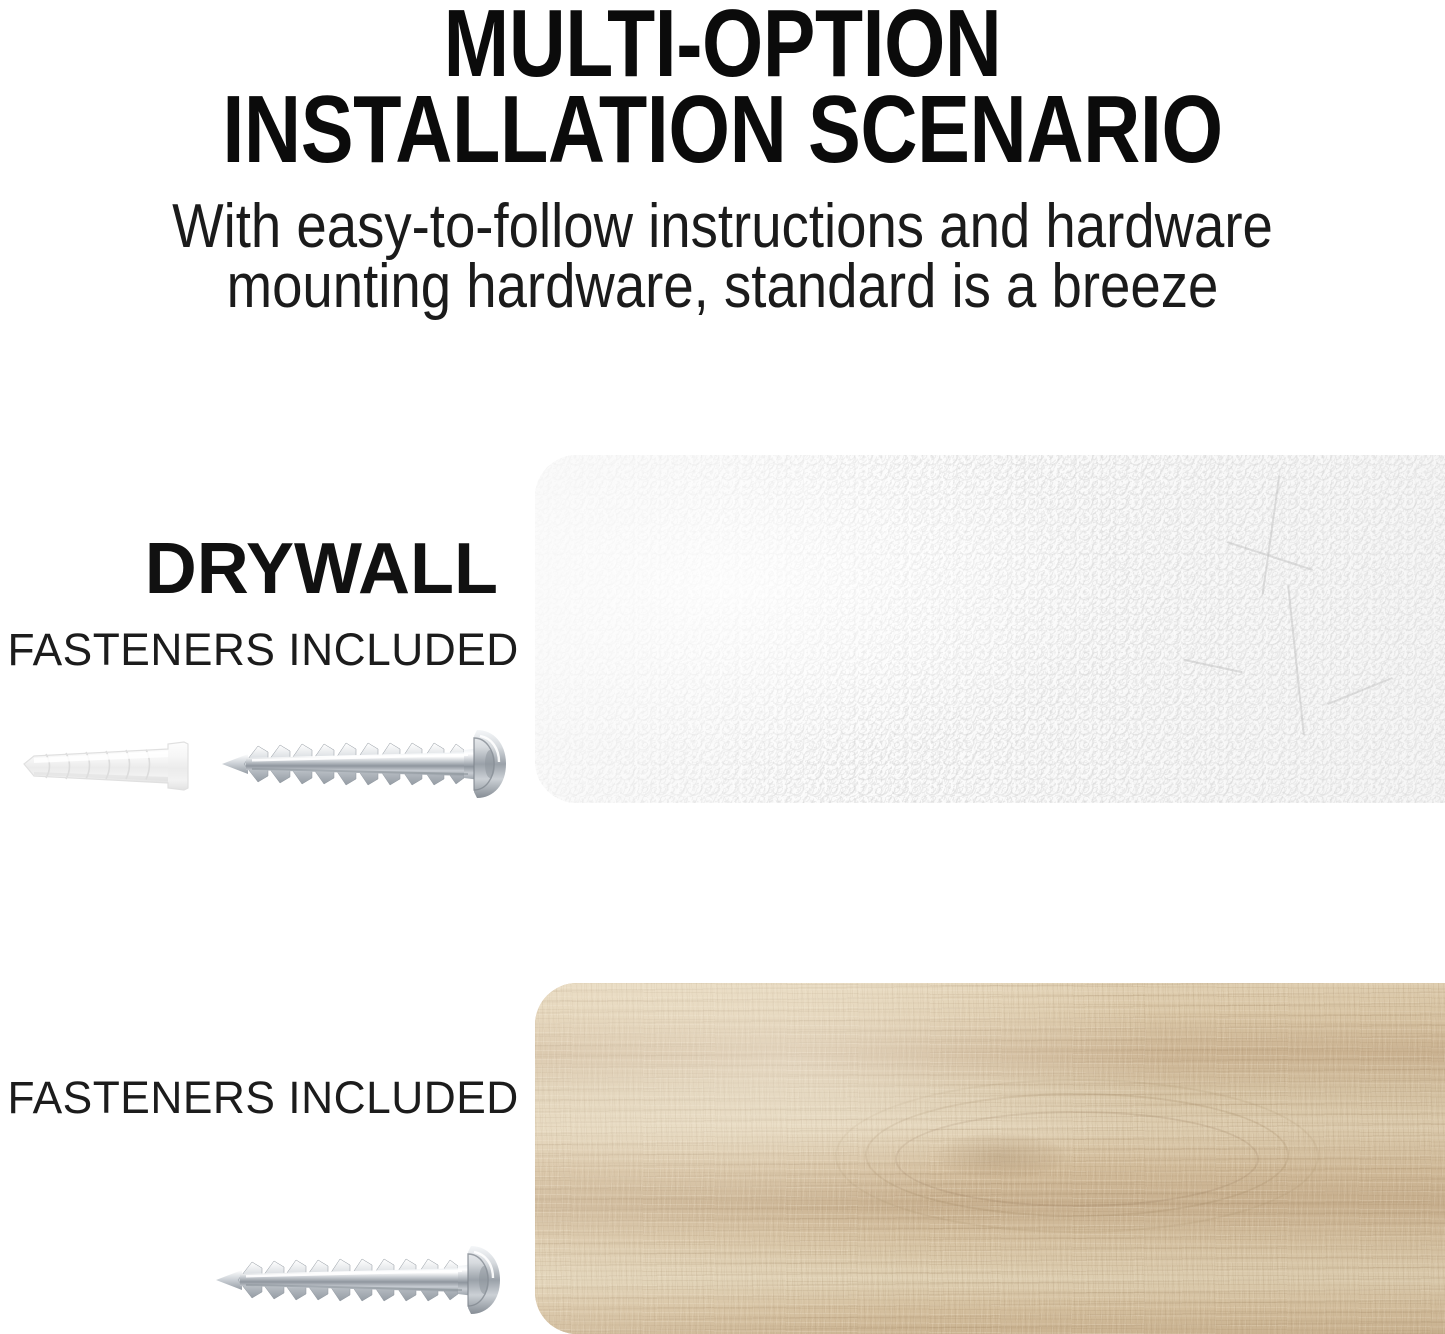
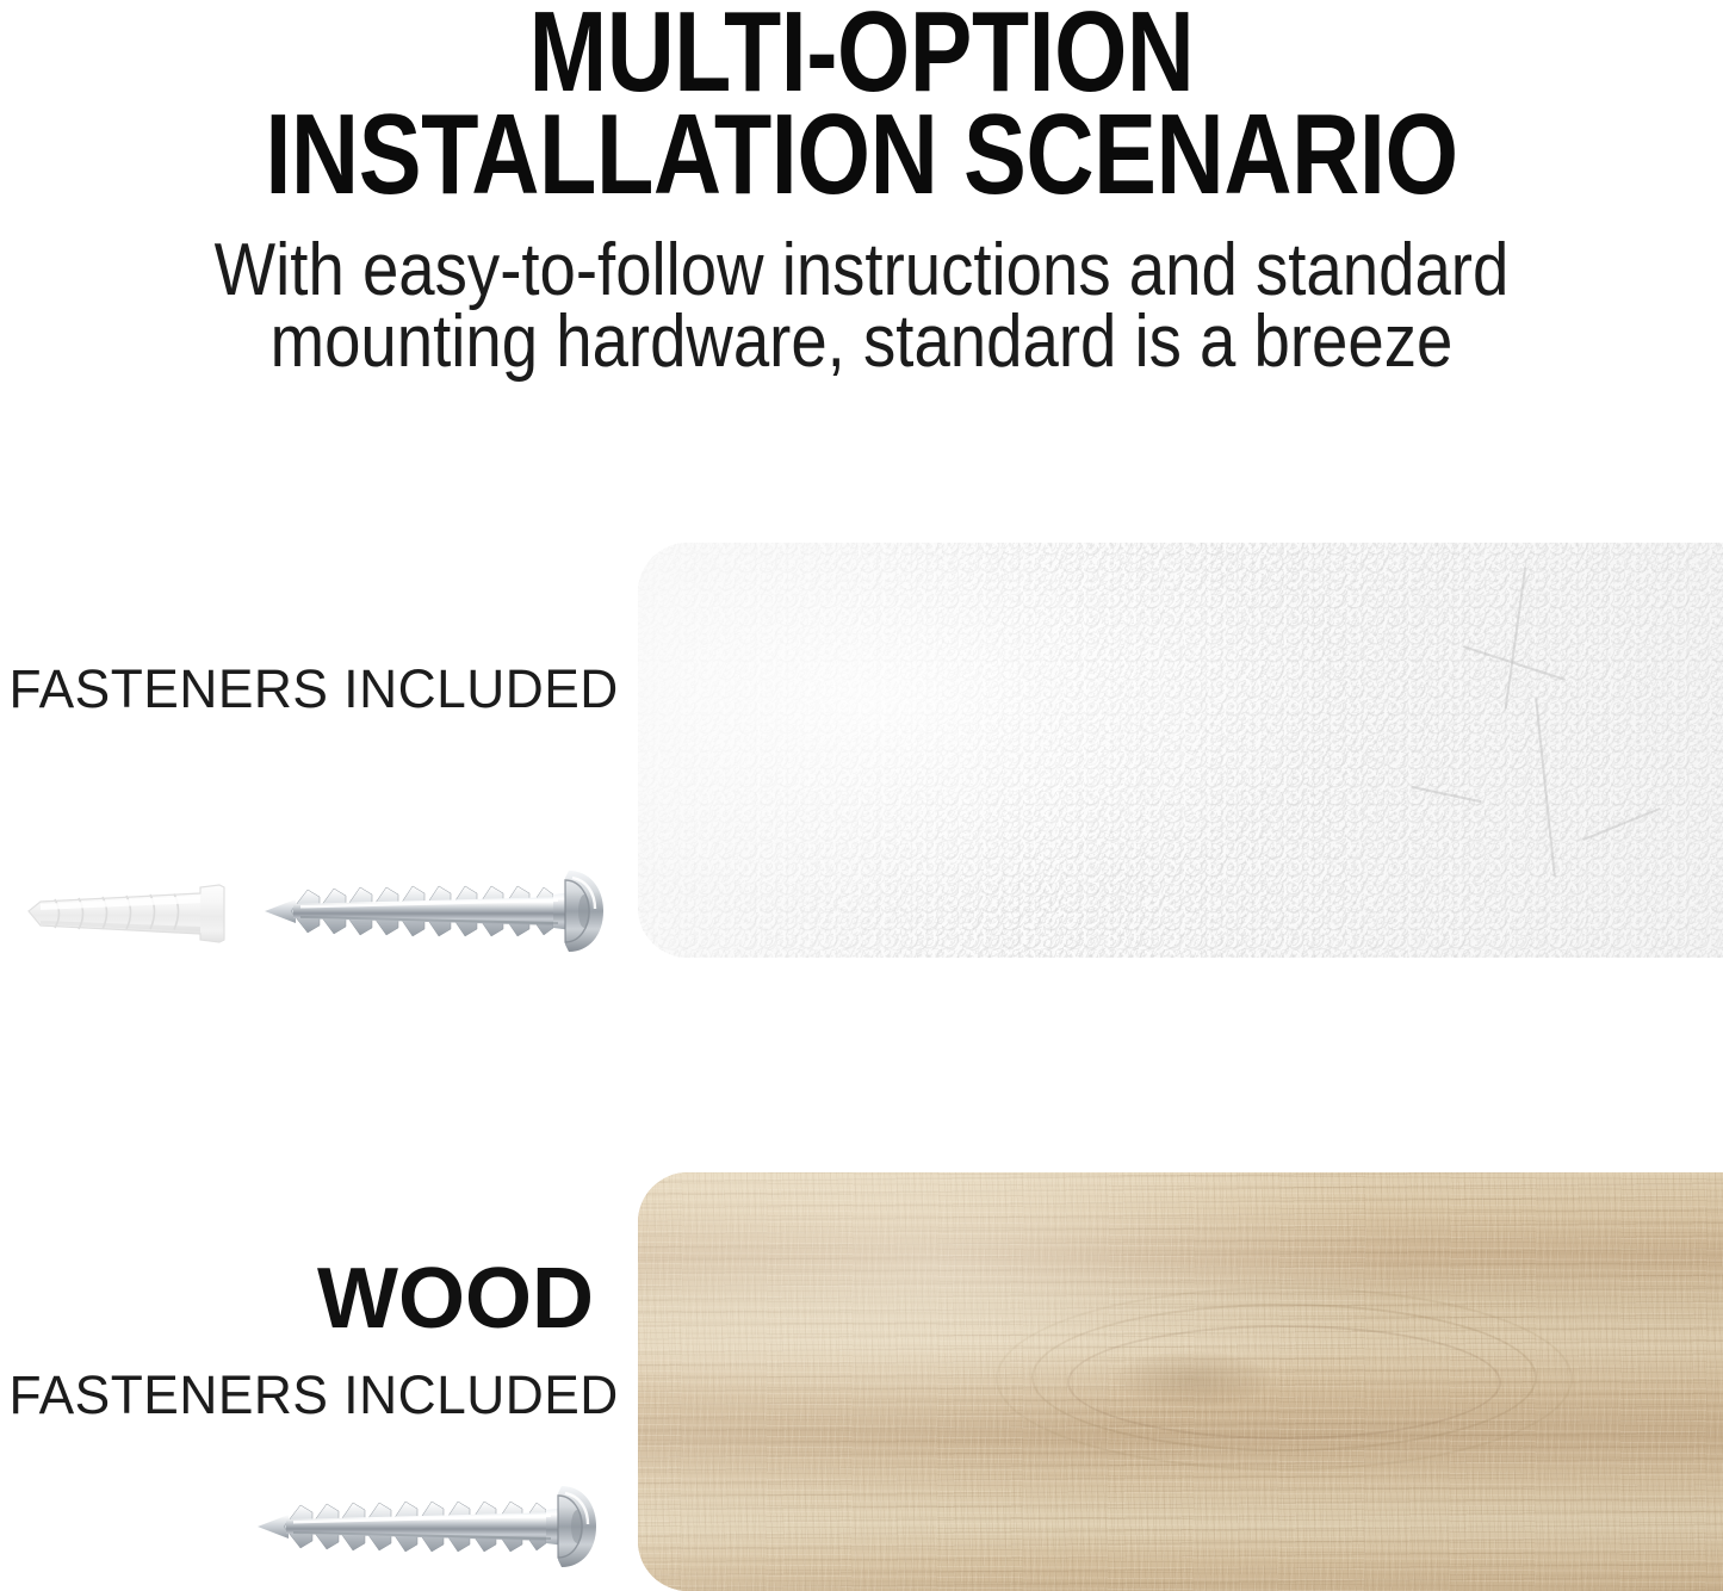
  MULTI-OPTION
  INSTALLATION SCENARIO
- With easy-to-follow instructions and hardware
+ With easy-to-follow instructions and standard
  mounting hardware, standard is a breeze
- DRYWALL
  FASTENERS INCLUDED
+ WOOD
  FASTENERS INCLUDED
